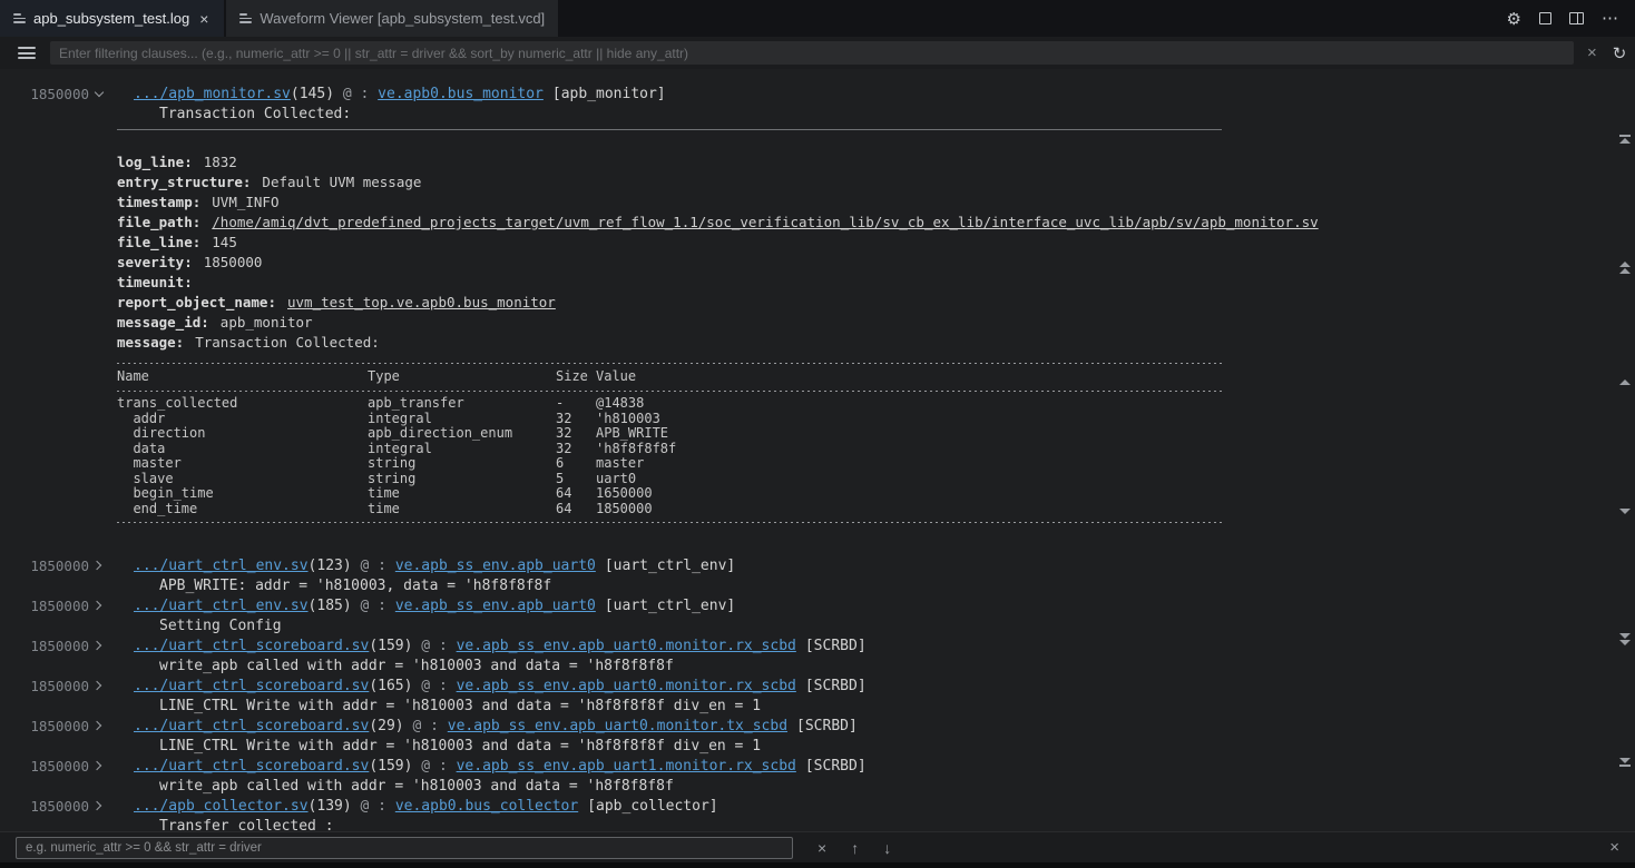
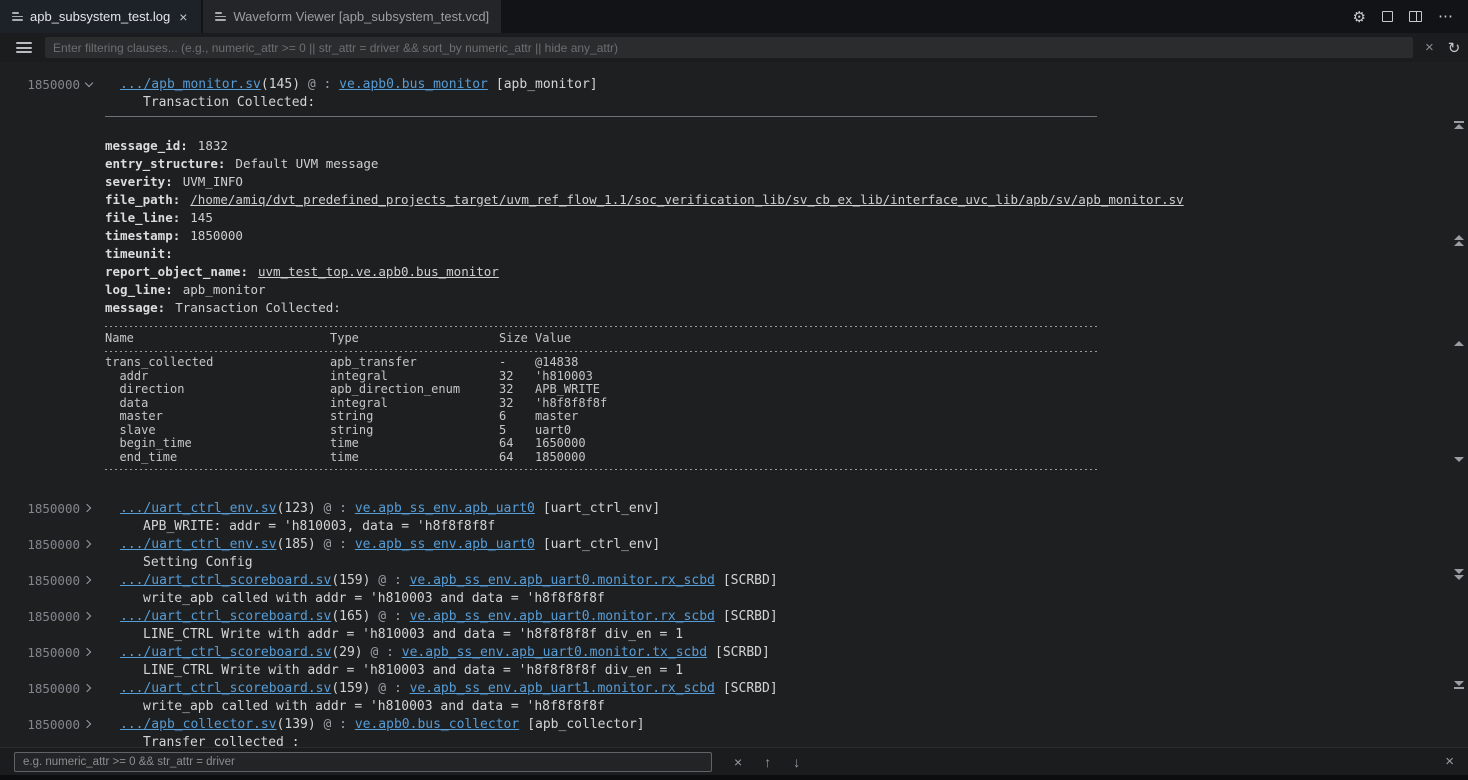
  apb_subsystem_test.log
  ×
  Waveform Viewer [apb_subsystem_test.vcd]
  ⚙
  ⋯
  Enter filtering clauses... (e.g., numeric_attr >= 0 || str_attr = driver && sort_by numeric_attr || hide any_attr)
  ×
  ↻
  1850000
  .../apb_monitor.sv(145) @ : ve.apb0.bus_monitor [apb_monitor]
  Transaction Collected:
- log_line: 1832
+ message_id: 1832
  entry_structure: Default UVM message
- timestamp: UVM_INFO
+ severity: UVM_INFO
  file_path: /home/amiq/dvt_predefined_projects_target/uvm_ref_flow_1.1/soc_verification_lib/sv_cb_ex_lib/interface_uvc_lib/apb/sv/apb_monitor.sv
  file_line: 145
- severity: 1850000
+ timestamp: 1850000
  timeunit:
  report_object_name: uvm_test_top.ve.apb0.bus_monitor
- message_id: apb_monitor
+ log_line: apb_monitor
  message: Transaction Collected:
  Name
  Type
  Size
  Value
  trans_collected
  apb_transfer
  -
  @14838
  addr
  integral
  32
  'h810003
  direction
  apb_direction_enum
  32
  APB_WRITE
  data
  integral
  32
  'h8f8f8f8f
  master
  string
  6
  master
  slave
  string
  5
  uart0
  begin_time
  time
  64
  1650000
  end_time
  time
  64
  1850000
  1850000
  .../uart_ctrl_env.sv(123) @ : ve.apb_ss_env.apb_uart0 [uart_ctrl_env]
  APB_WRITE: addr = 'h810003, data = 'h8f8f8f8f
  1850000
  .../uart_ctrl_env.sv(185) @ : ve.apb_ss_env.apb_uart0 [uart_ctrl_env]
  Setting Config
  1850000
  .../uart_ctrl_scoreboard.sv(159) @ : ve.apb_ss_env.apb_uart0.monitor.rx_scbd [SCRBD]
  write_apb called with addr = 'h810003 and data = 'h8f8f8f8f
  1850000
  .../uart_ctrl_scoreboard.sv(165) @ : ve.apb_ss_env.apb_uart0.monitor.rx_scbd [SCRBD]
  LINE_CTRL Write with addr = 'h810003 and data = 'h8f8f8f8f div_en = 1
  1850000
  .../uart_ctrl_scoreboard.sv(29) @ : ve.apb_ss_env.apb_uart0.monitor.tx_scbd [SCRBD]
  LINE_CTRL Write with addr = 'h810003 and data = 'h8f8f8f8f div_en = 1
  1850000
  .../uart_ctrl_scoreboard.sv(159) @ : ve.apb_ss_env.apb_uart1.monitor.rx_scbd [SCRBD]
  write_apb called with addr = 'h810003 and data = 'h8f8f8f8f
  1850000
  .../apb_collector.sv(139) @ : ve.apb0.bus_collector [apb_collector]
  Transfer collected :
  e.g. numeric_attr >= 0 && str_attr = driver
  ×
  ↑
  ↓
  ×
